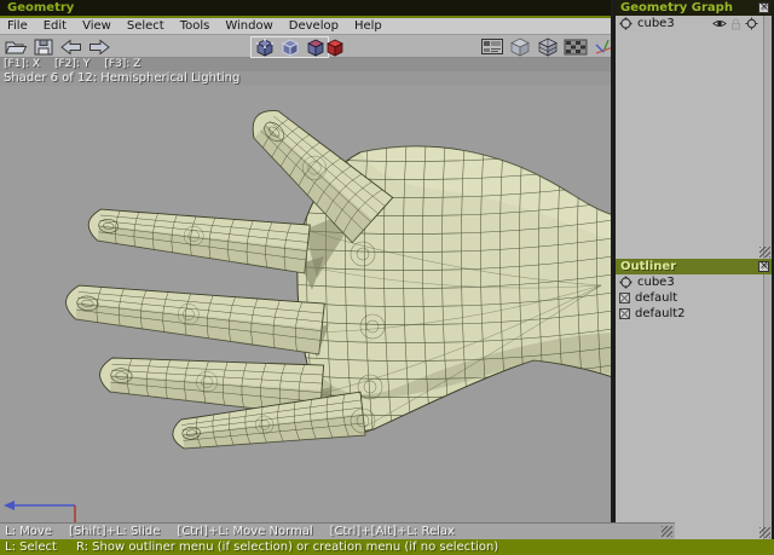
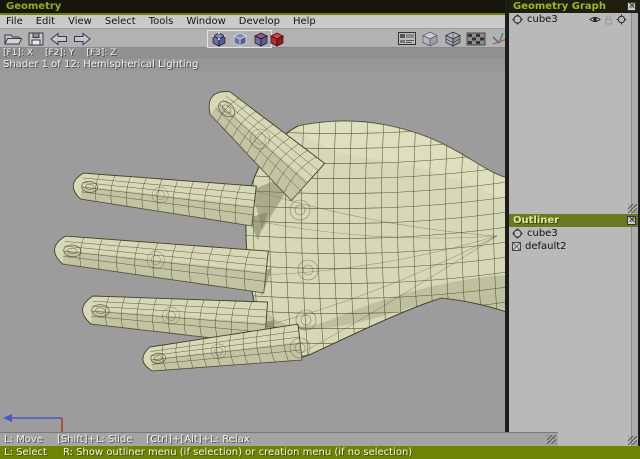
  Geometry
  File
  Edit
  View
  Select
  Tools
  Window
  Develop
  Help
  [F1]: X
  [F2]: Y
  [F3]: Z
- Shader 6 of 12: Hemispherical Lighting
+ Shader 1 of 12: Hemispherical Lighting
  Geometry Graph
  ×
  cube3
  Outliner
  ×
  cube3
- default
  default2
  L: Move
  [Shift]+L: Slide
- [Ctrl]+L: Move Normal
  [Ctrl]+[Alt]+L: Relax
  L: Select
  R: Show outliner menu (if selection) or creation menu (if no selection)
